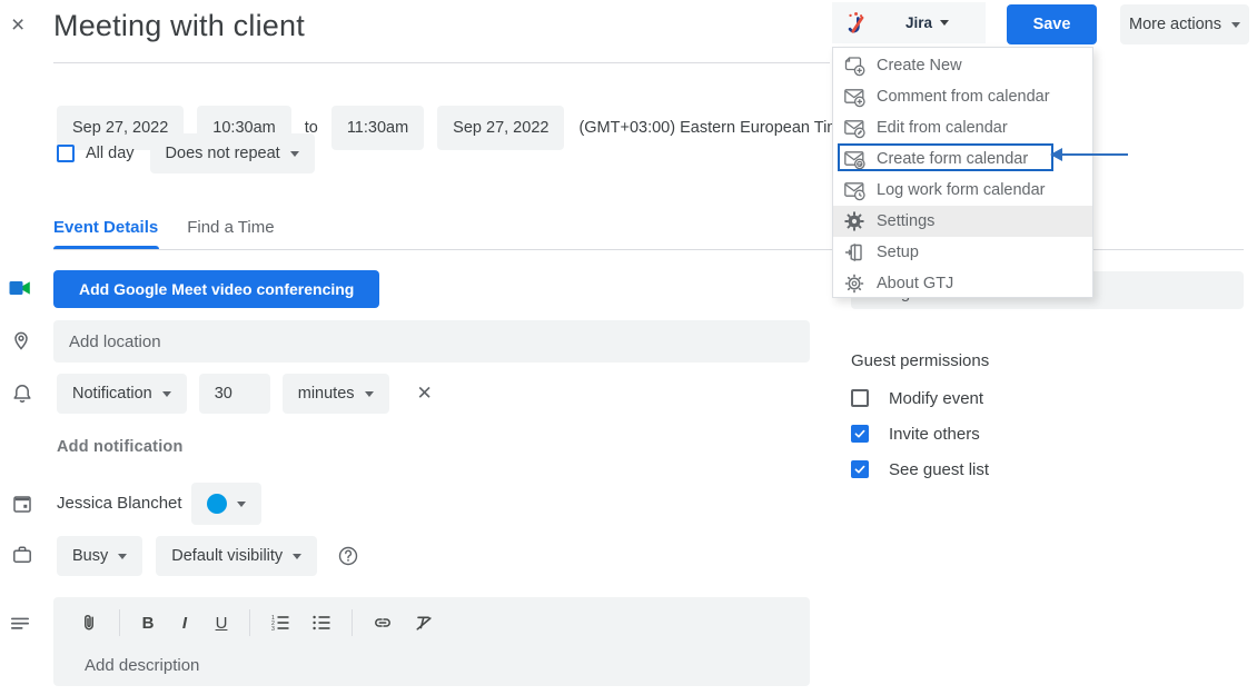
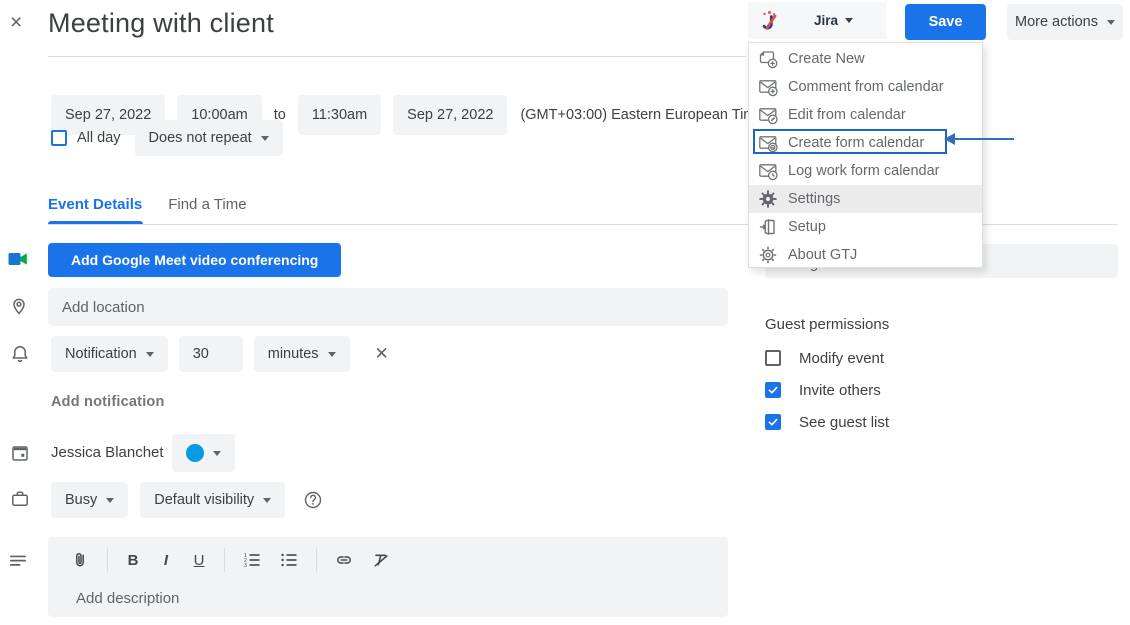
  ×
  Meeting with client
  Sep 27, 2022
- 10:30am
+ 10:00am
  to
  11:30am
  Sep 27, 2022
  (GMT+03:00) Eastern European Ti
  All day
  Does not repeat
  Event Details
  Find a Time
  Add Google Meet video conferencing
  Add location
  Notification
  30
  minutes
  ✕
  Add notification
  Jessica Blanchet
  Busy
  Default visibility
  B
  I
  U
  Add description
  Guest permissions
  Modify event
  Invite others
  See guest list
  Jira
  Save
  More actions
  Create New
  Comment from calendar
  Edit from calendar
  Create form calendar
  Log work form calendar
  Settings
  Setup
  About GTJ
